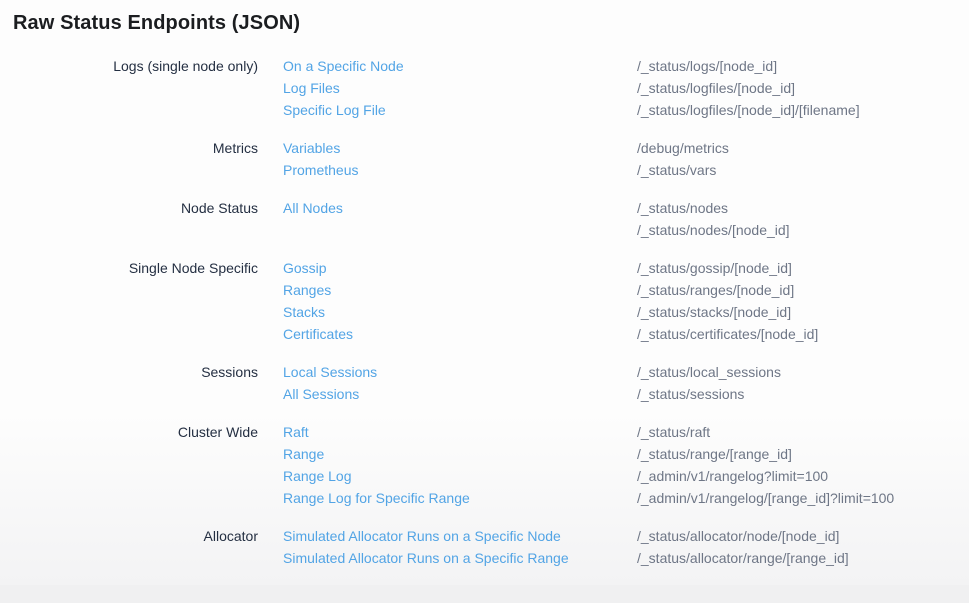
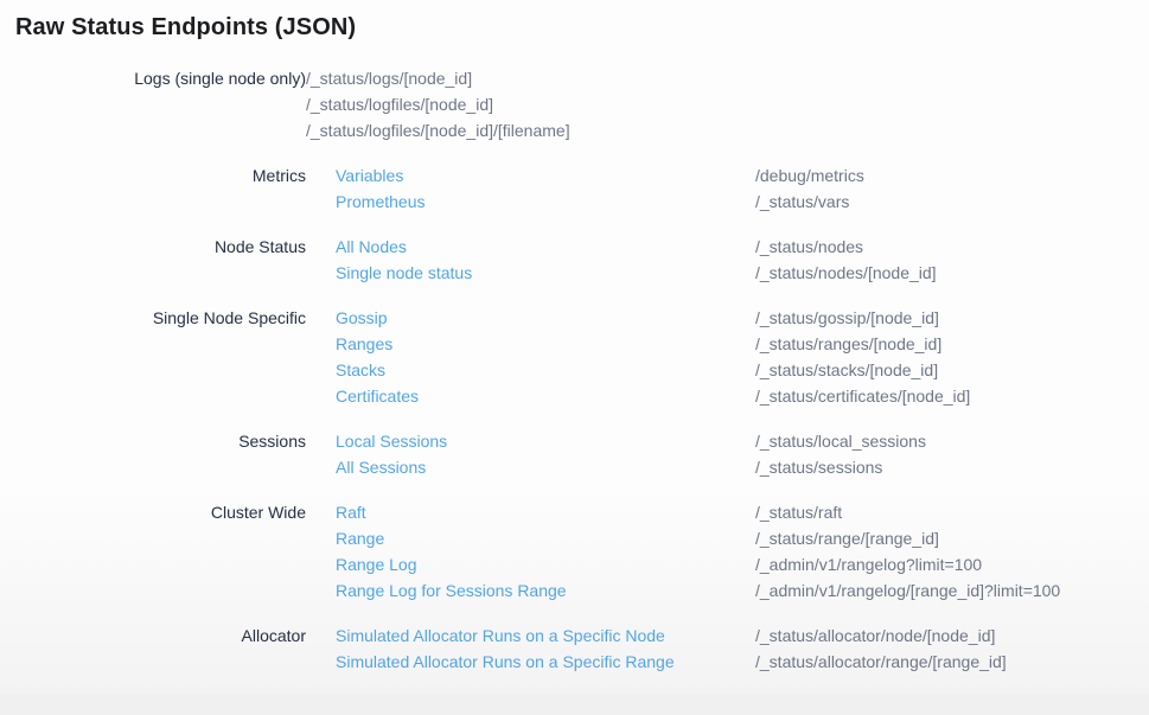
  Raw Status Endpoints (JSON)
  Logs (single node only)
- On a Specific Node
- Log Files
- Specific Log File
  /_status/logs/[node_id]
  /_status/logfiles/[node_id]
  /_status/logfiles/[node_id]/[filename]
  Metrics
  Variables
  Prometheus
  /debug/metrics
  /_status/vars
  Node Status
  All Nodes
+ Single node status
  /_status/nodes
  /_status/nodes/[node_id]
  Single Node Specific
  Gossip
  Ranges
  Stacks
  Certificates
  /_status/gossip/[node_id]
  /_status/ranges/[node_id]
  /_status/stacks/[node_id]
  /_status/certificates/[node_id]
  Sessions
  Local Sessions
  All Sessions
  /_status/local_sessions
  /_status/sessions
  Cluster Wide
  Raft
  Range
  Range Log
- Range Log for Specific Range
+ Range Log for Sessions Range
  /_status/raft
  /_status/range/[range_id]
  /_admin/v1/rangelog?limit=100
  /_admin/v1/rangelog/[range_id]?limit=100
  Allocator
  Simulated Allocator Runs on a Specific Node
  Simulated Allocator Runs on a Specific Range
  /_status/allocator/node/[node_id]
  /_status/allocator/range/[range_id]
